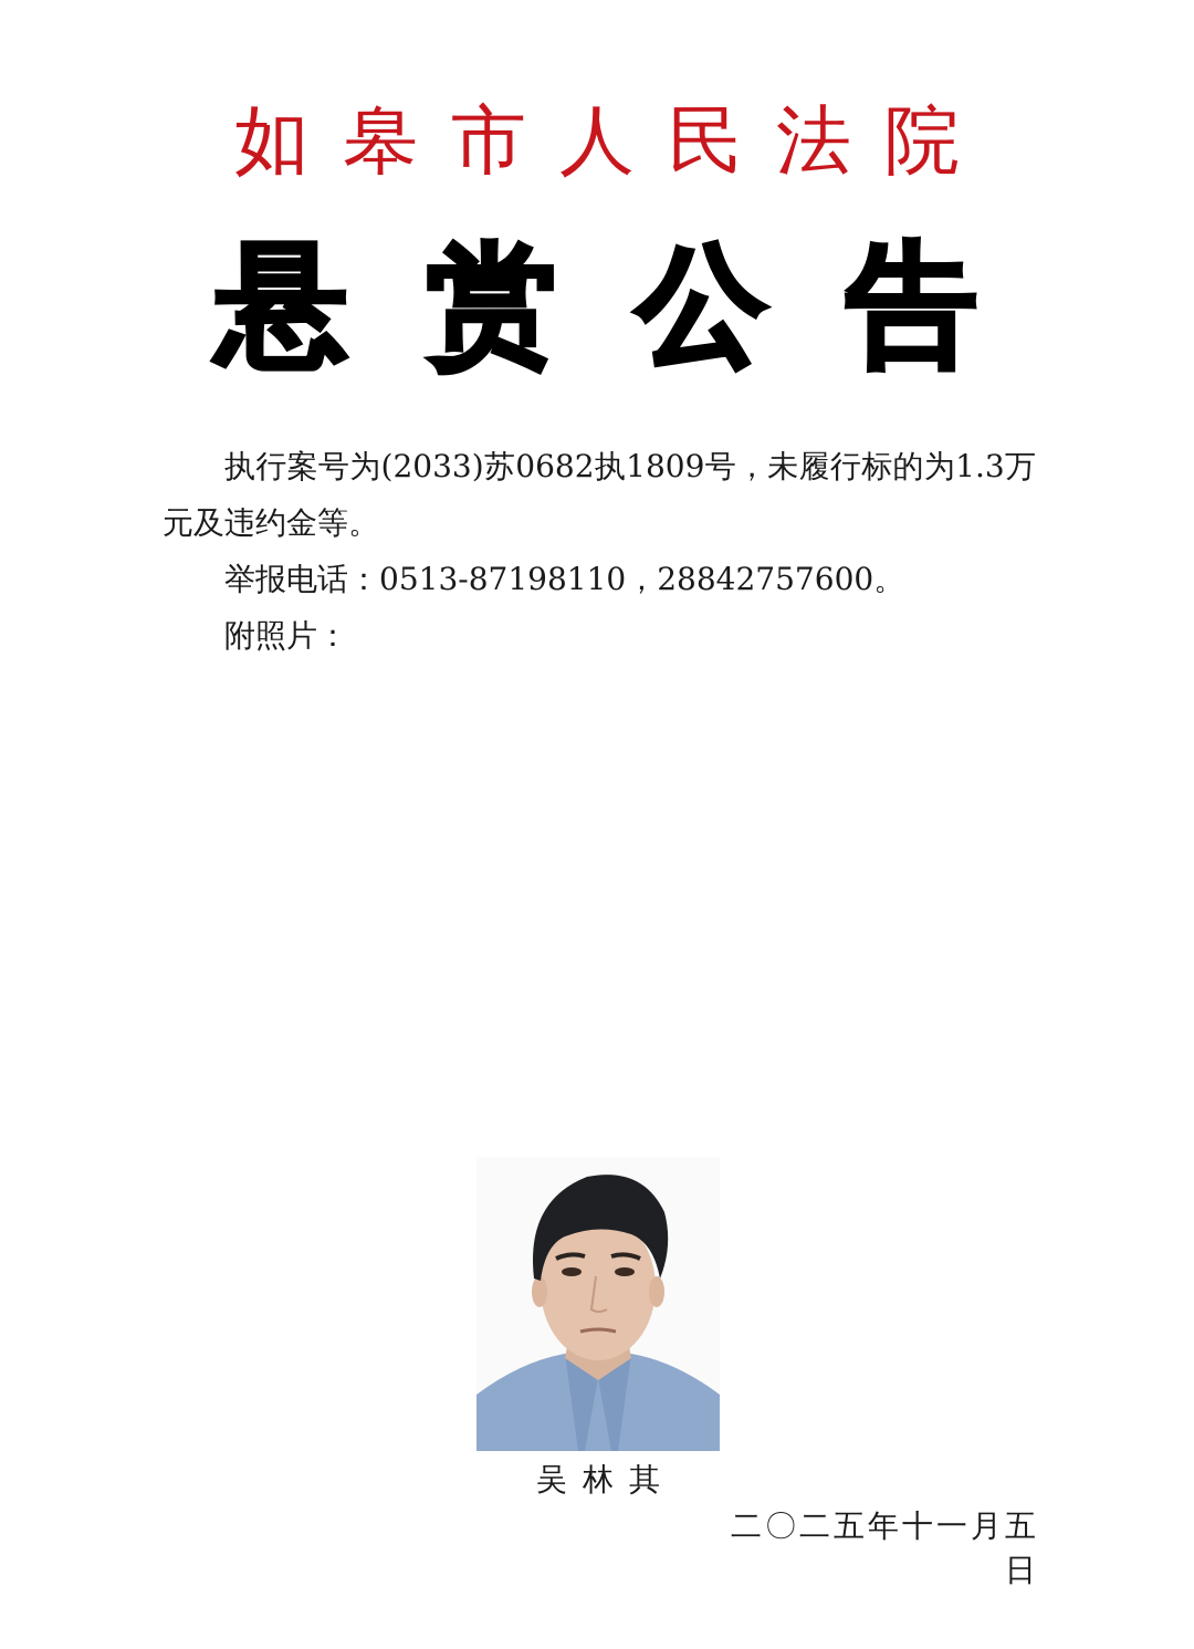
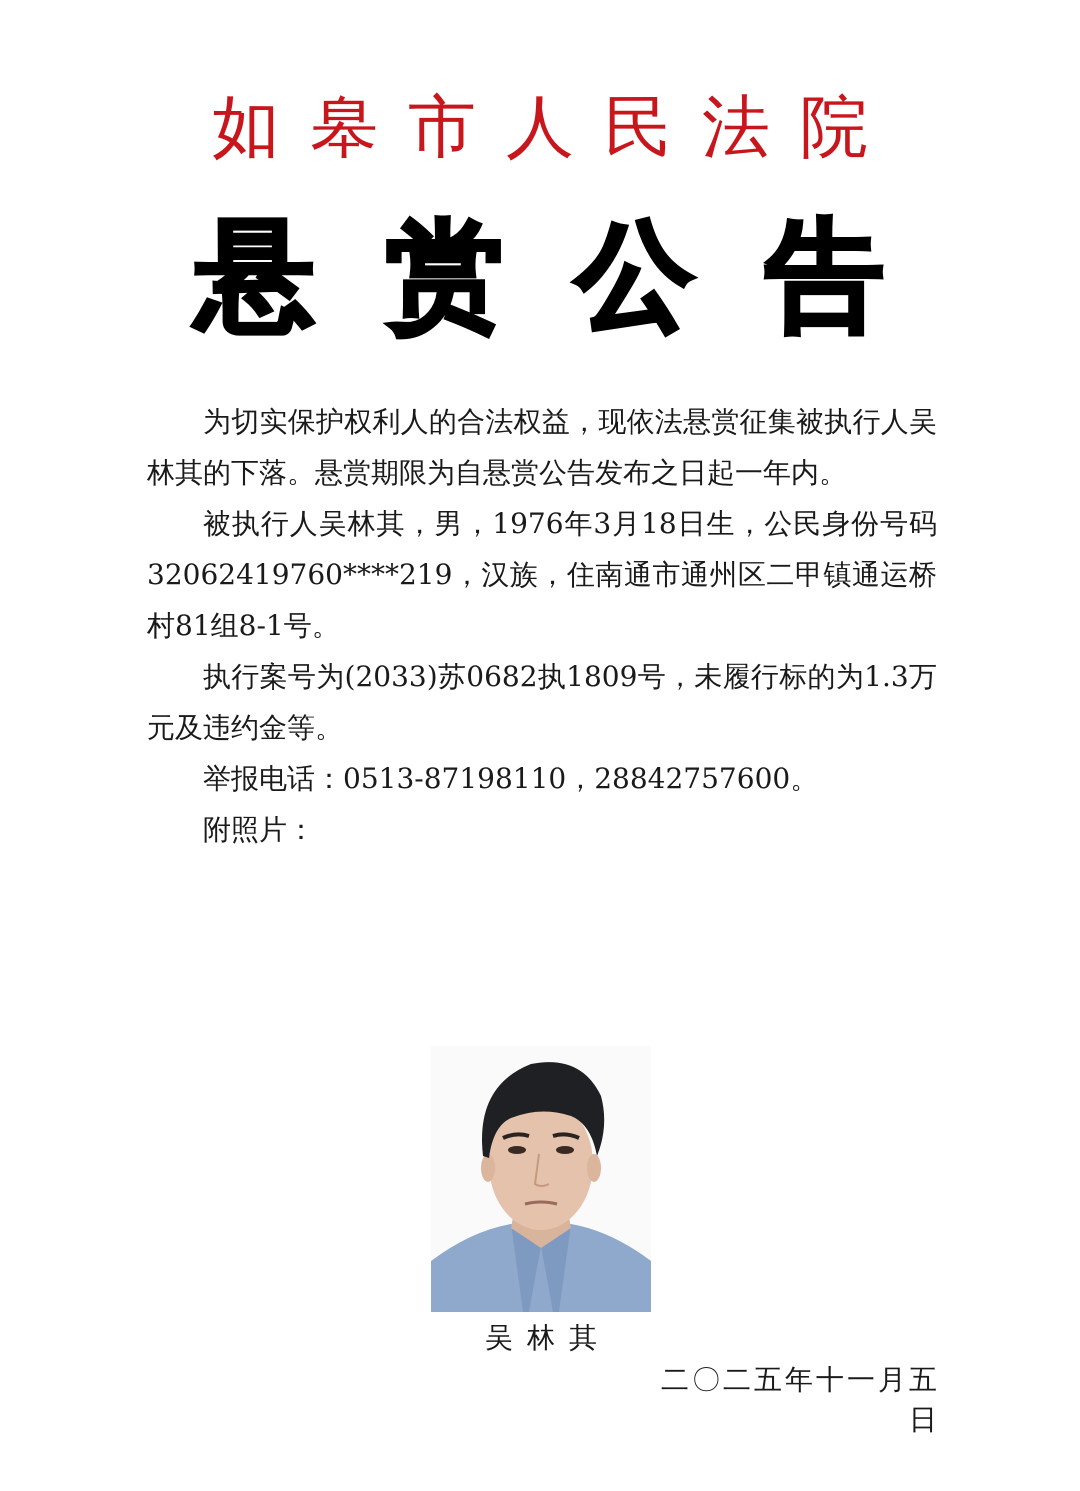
  如皋市人民法院
  悬赏公告
+ 为切实保护权利人的合法权益，现依法悬赏征集被执行人吴林其的下落。悬赏期限为自悬赏公告发布之日起一年内。
+ 被执行人吴林其，男，1976年3月18日生，公民身份号码32062419760****219，汉族，住南通市通州区二甲镇通运桥村81组8-1号。
  执行案号为(2033)苏0682执1809号，未履行标的为1.3万元及违约金等。
  举报电话：0513-87198110，28842757600。
  附照片：
  吴林其
  二〇二五年十一月五日
